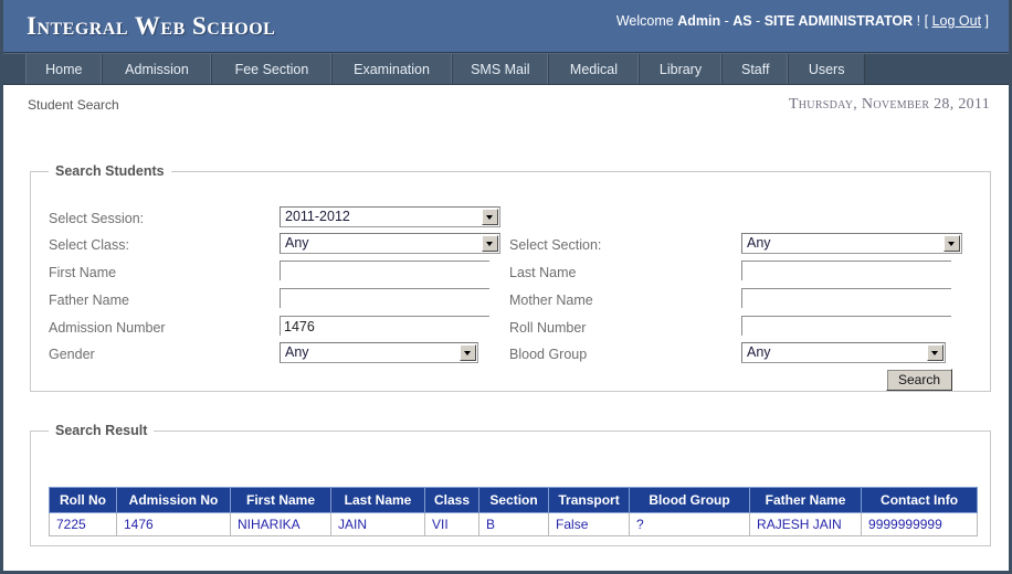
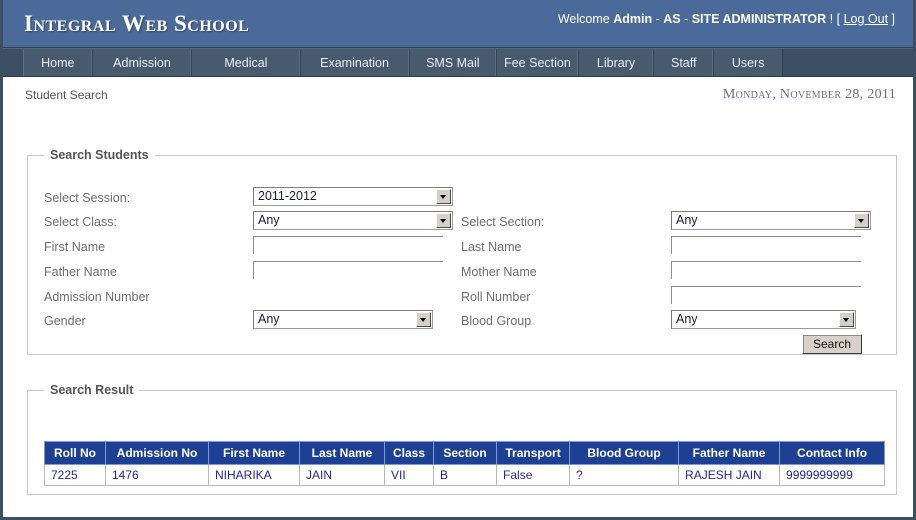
  Integral Web School
  Welcome Admin - AS - SITE ADMINISTRATOR ! [ Log Out ]
  Home
  Admission
- Fee Section
+ Medical
  Examination
  SMS Mail
- Medical
+ Fee Section
  Library
  Staff
  Users
  Student Search
- Thursday, November 28, 2011
+ Monday, November 28, 2011
  Search Students
  Select Session:
  2011-2012
  Select Class:
  Any
  Select Section:
  Any
  First Name
  Last Name
  Father Name
  Mother Name
  Admission Number
- 1476
  Roll Number
  Gender
  Any
  Blood Group
  Any
  Search
  Search Result
  Roll No	Admission No	First Name	Last Name	Class	Section	Transport	Blood Group	Father Name	Contact Info
  7225	1476	NIHARIKA	JAIN	VII	B	False	?	RAJESH JAIN	9999999999
